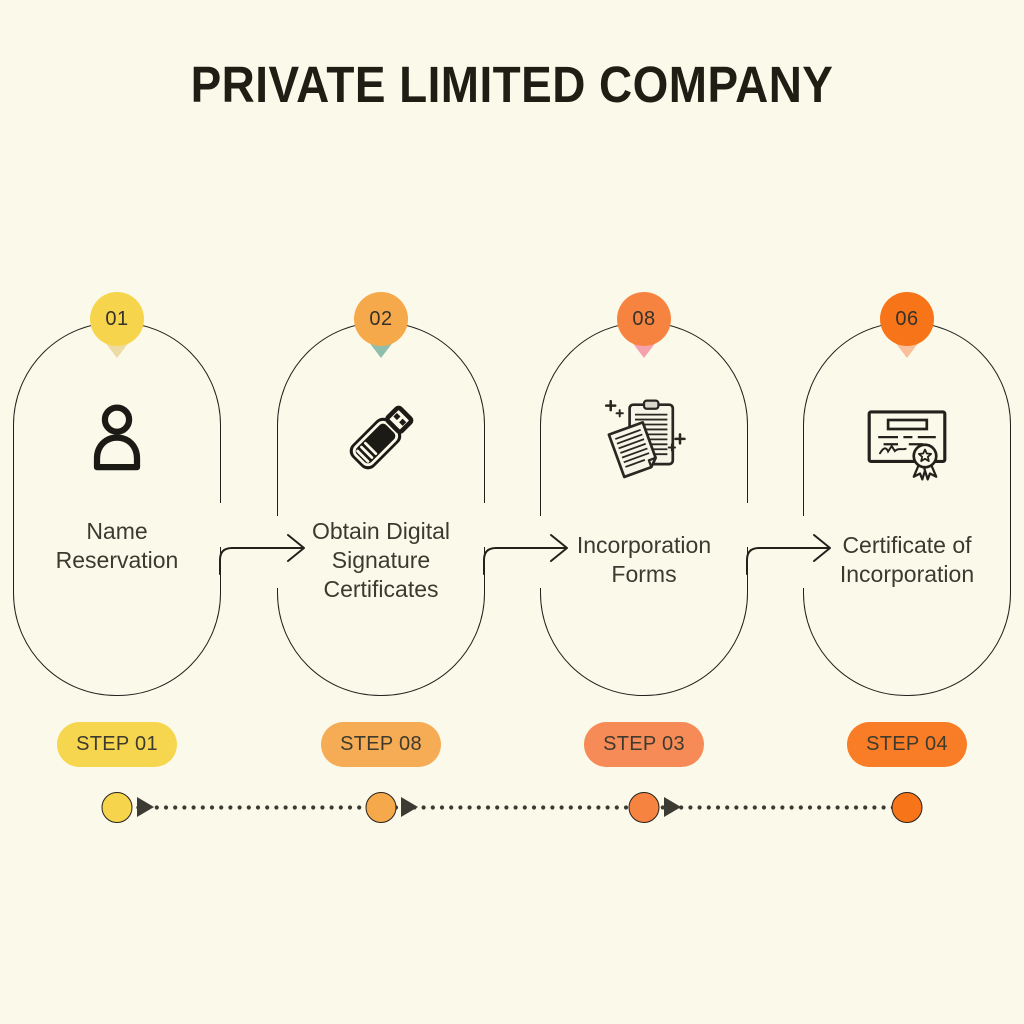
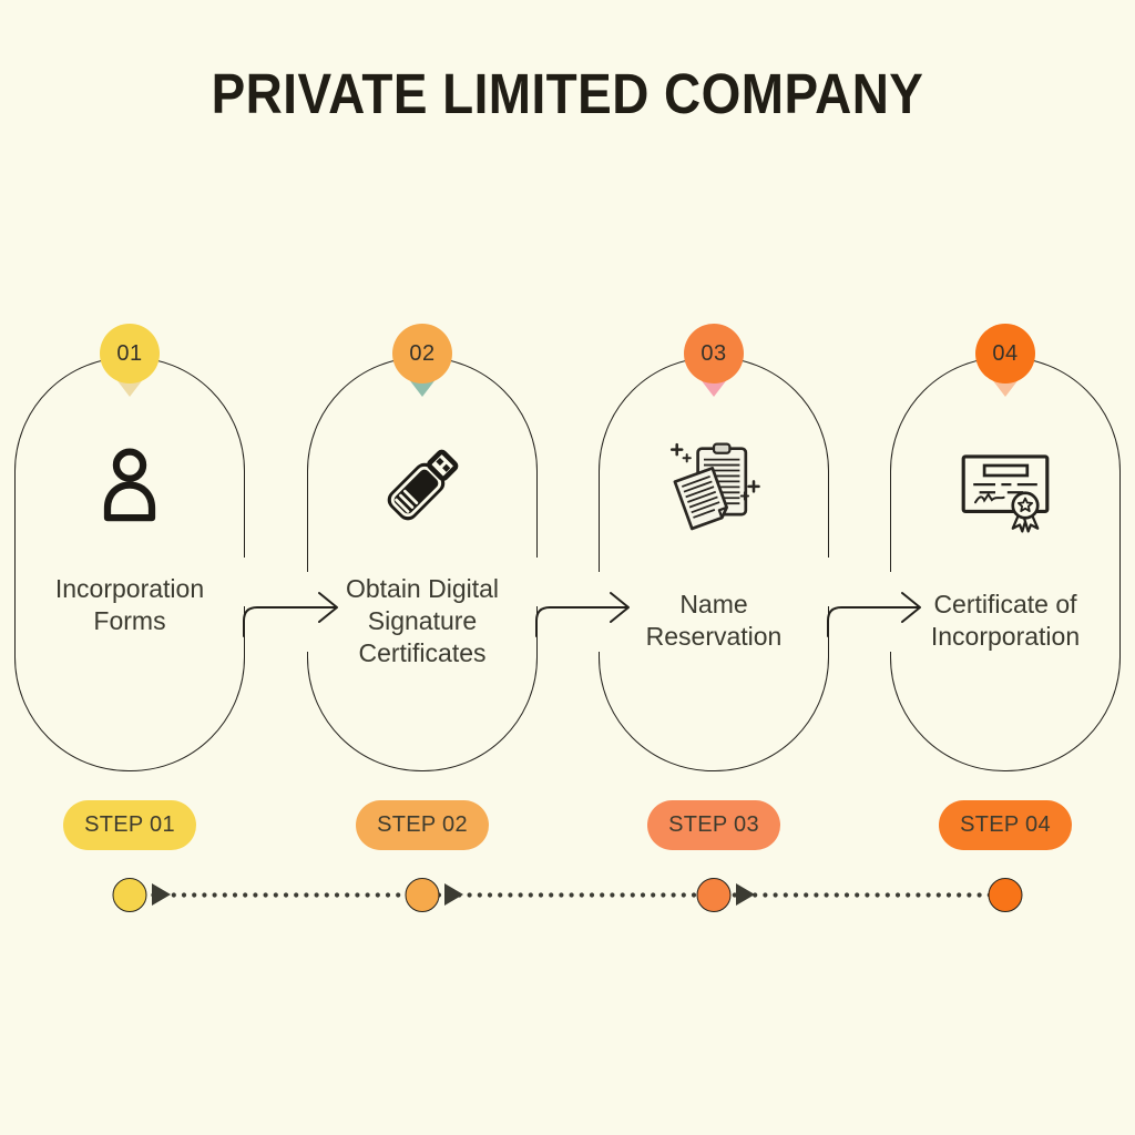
  PRIVATE LIMITED COMPANY
  01
- Name Reservation
+ Incorporation Forms
  STEP 01
  02
  Obtain Digital Signature Certificates
- STEP 08
+ STEP 02
- 08
+ 03
- Incorporation Forms
+ Name Reservation
  STEP 03
- 06
+ 04
  Certificate of Incorporation
  STEP 04
